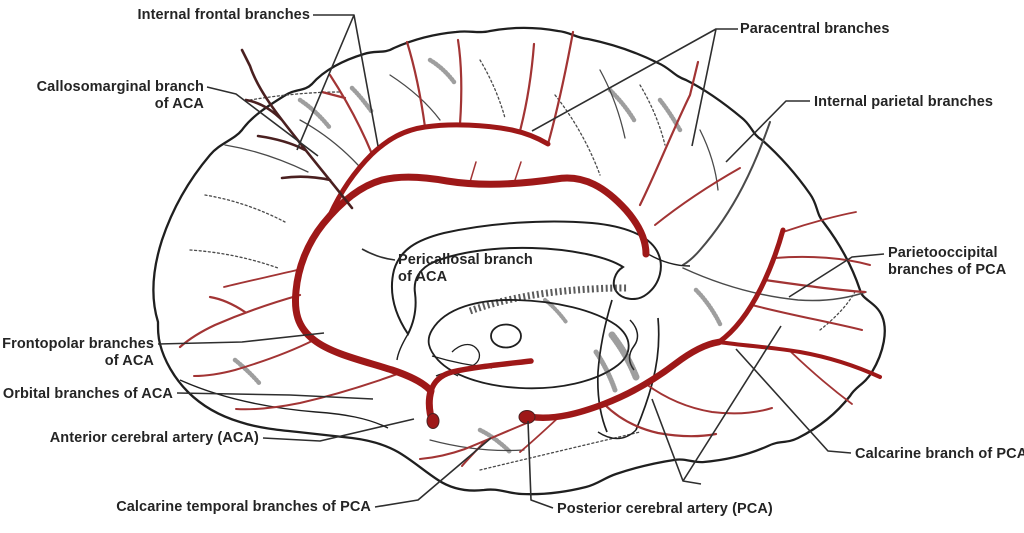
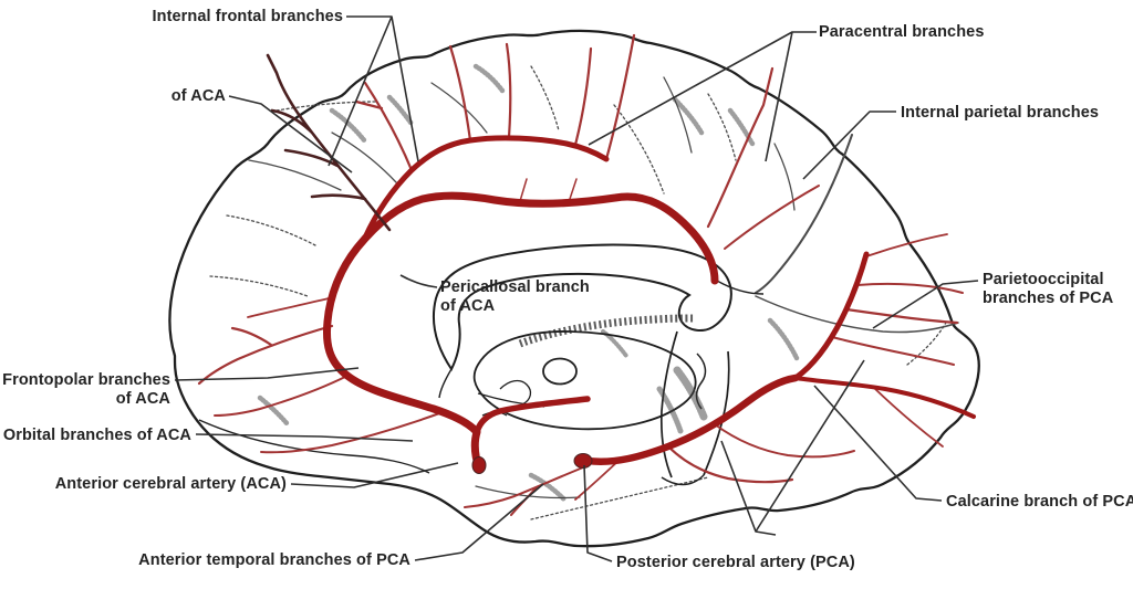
  Internal frontal branches
  Paracentral branches
- Callosomarginal branch
  of ACA
  Internal parietal branches
  Pericallosal branch
  of ACA
  Parietooccipital
  branches of PCA
  Frontopolar branches
  of ACA
  Orbital branches of ACA
  Anterior cerebral artery (ACA)
- Calcarine temporal branches of PCA
+ Anterior temporal branches of PCA
  Posterior cerebral artery (PCA)
  Calcarine branch of PCA
